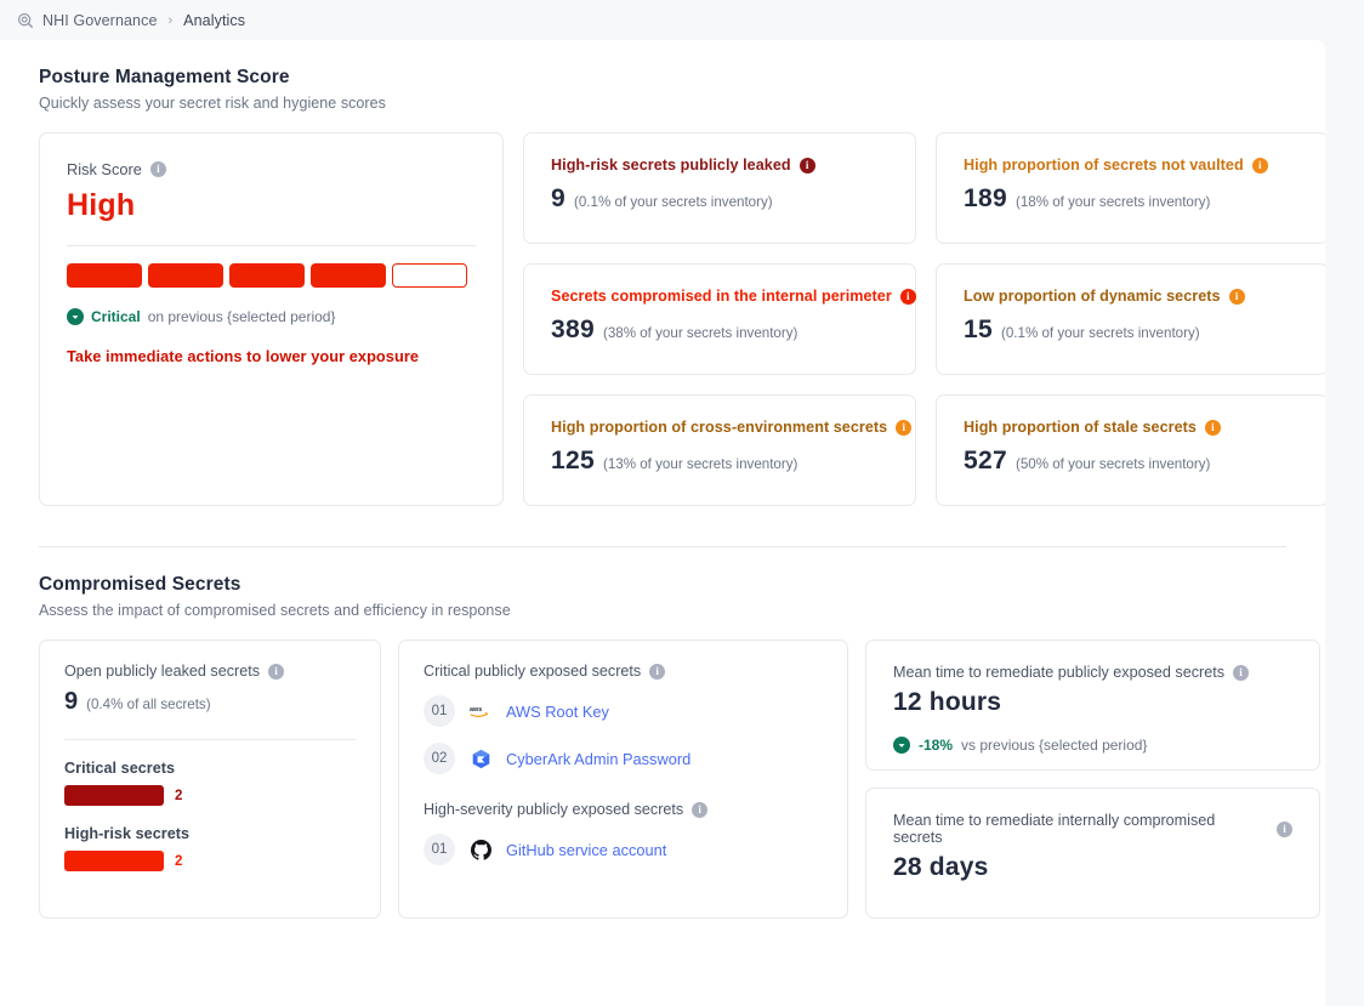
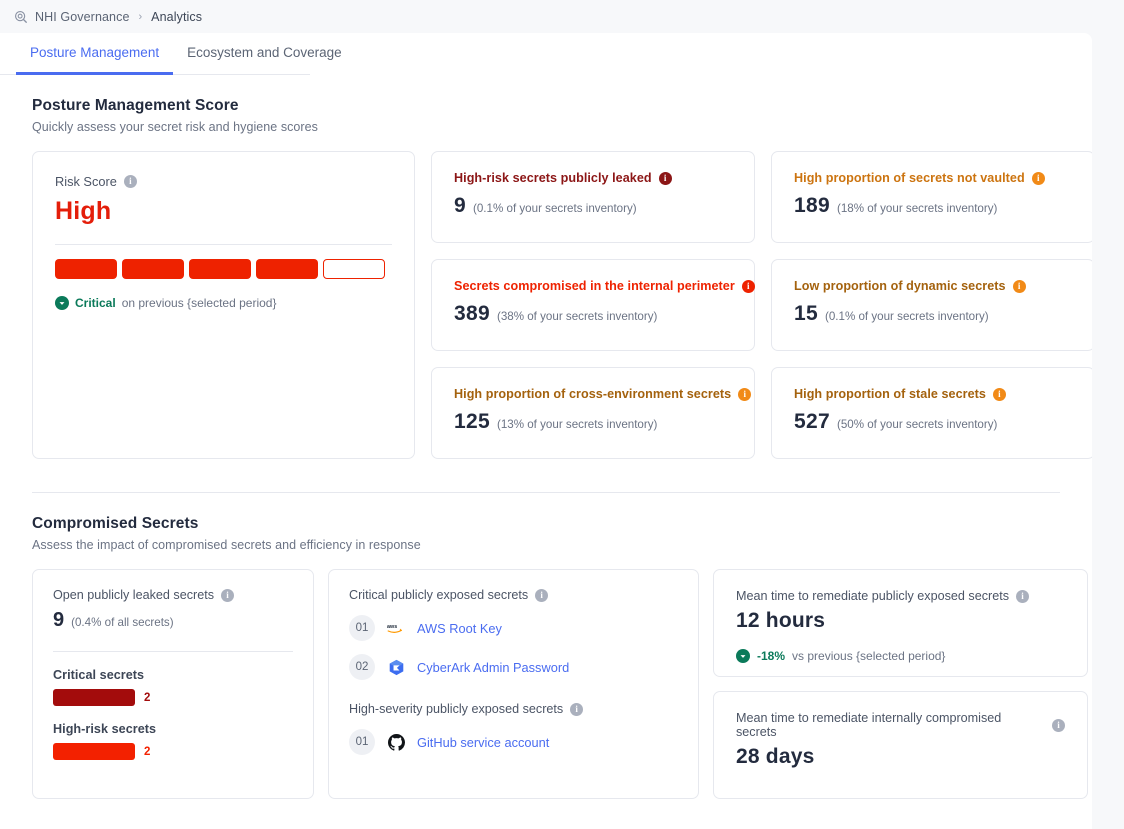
  NHI Governance
  ›
  Analytics
+ Posture Management
+ Ecosystem and Coverage
  Posture Management Score
  Quickly assess your secret risk and hygiene scores
  Risk Score
  i
  High
  Critical
  on previous {selected period}
- Take immediate actions to lower your exposure
  High-risk secrets publicly leaked
  i
  9
  (0.1% of your secrets inventory)
  High proportion of secrets not vaulted
  i
  189
  (18% of your secrets inventory)
  Secrets compromised in the internal perimeter
  i
  389
  (38% of your secrets inventory)
  Low proportion of dynamic secrets
  i
  15
  (0.1% of your secrets inventory)
  High proportion of cross-environment secrets
  i
  125
  (13% of your secrets inventory)
  High proportion of stale secrets
  i
  527
  (50% of your secrets inventory)
  Compromised Secrets
  Assess the impact of compromised secrets and efficiency in response
  Open publicly leaked secrets
  i
  9
  (0.4% of all secrets)
  Critical secrets
  2
  High-risk secrets
  2
  Critical publicly exposed secrets
  i
  01
  AWS Root Key
  02
  CyberArk Admin Password
  High-severity publicly exposed secrets
  i
  01
  GitHub service account
  Mean time to remediate publicly exposed secrets
  i
  12 hours
  -18%
  vs previous {selected period}
  Mean time to remediate internally compromised secrets
  i
  28 days
